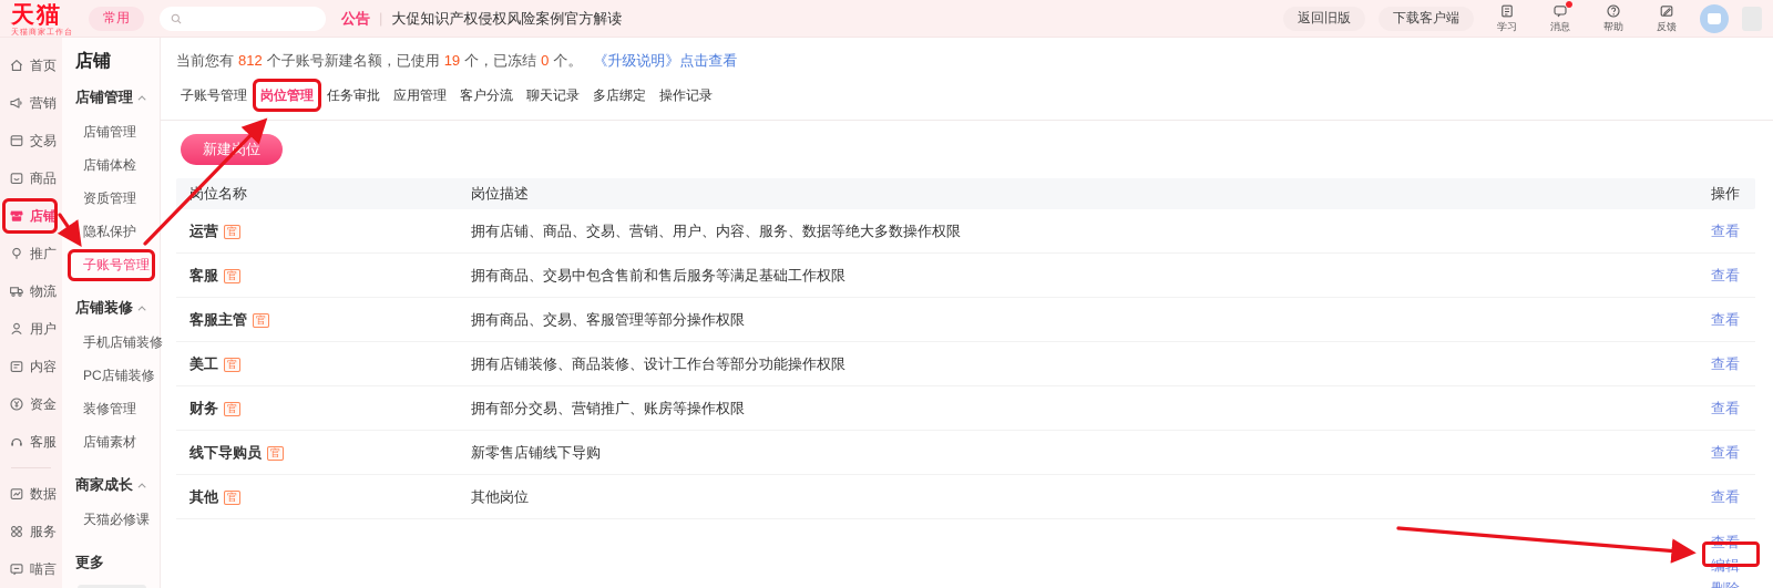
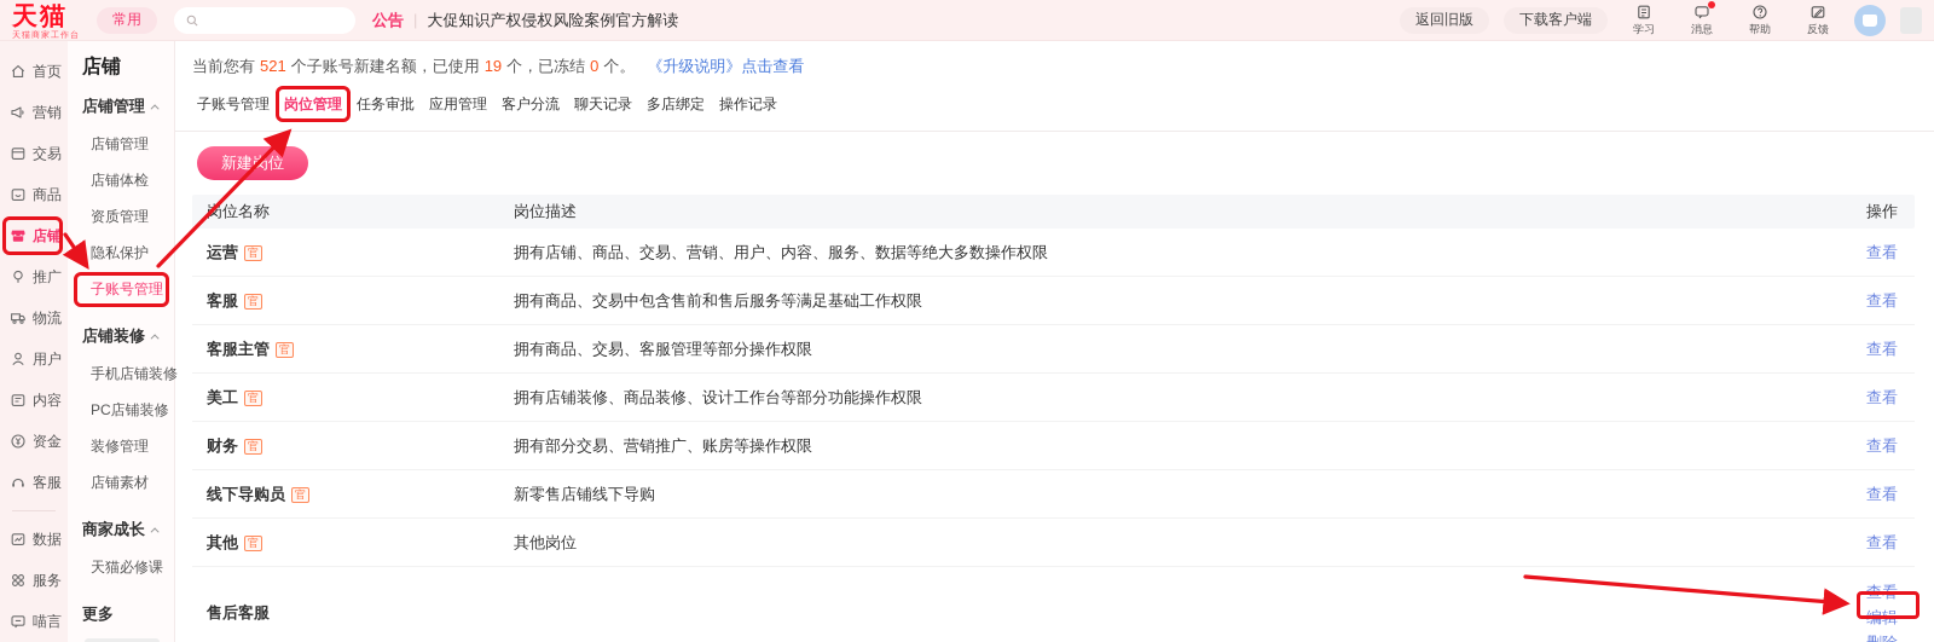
  天猫
  常用
  公告
  |
  大促知识产权侵权风险案例官方解读
  返回旧版
  下载客户端
  学习
  消息
  帮助
  反馈
  首页
  营销
  交易
  商品
  店铺
  推广
  物流
  用户
  内容
  资金
  客服
  数据
  服务
  喵言
  店铺
  店铺管理
  店铺管理
  店铺体检
  资质管理
  隐私保护
  子账号管理
  店铺装修
  手机店铺装修
  PC店铺装修
  装修管理
  店铺素材
  商家成长
  天猫必修课
  更多
- 当前您有 812 个子账号新建名额，已使用 19 个，已冻结 0 个。 《升级说明》点击查看
+ 当前您有 521 个子账号新建名额，已使用 19 个，已冻结 0 个。 《升级说明》点击查看
  子账号管理
  岗位管理
  任务审批
  应用管理
  客户分流
  聊天记录
  多店绑定
  操作记录
  新建位
  岗位名称
  岗位描述
  操作
  运营 官
  拥有店铺、商品、交易、营销、用户、内容、服务、数据等绝大多数操作权限
  查看
  客服 官
  拥有商品、交易中包含售前和售后服务等满足基础工作权限
  查看
  客服主管 官
  拥有商品、交易、客服管理等部分操作权限
  查看
  美工 官
  拥有店铺装修、商品装修、设计工作台等部分功能操作权限
  查看
  财务 官
  拥有部分交易、营销推广、账房等操作权限
  查看
  线下导购员 官
  新零售店铺线下导购
  查看
  其他 官
  其他岗位
  查看
+ 售后客服
  查看
  编辑
